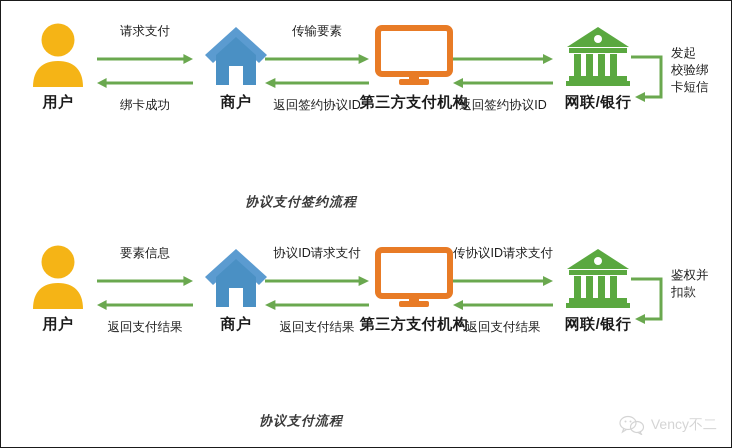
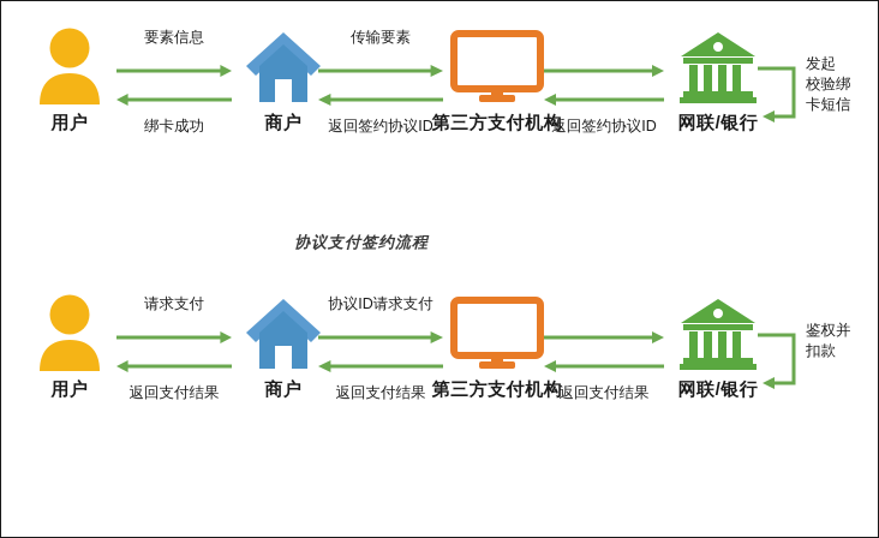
  用户
  商户
  第三方支付机构
  网联/银行
- 请求支付
+ 要素信息
  绑卡成功
  传输要素
  返回签约协议ID
  返回签约协议ID
  发起
  校验绑
  卡短信
  协议支付签约流程
  用户
  商户
  第三方支付机构
  网联/银行
- 要素信息
+ 请求支付
  返回支付结果
  协议ID请求支付
  返回支付结果
- 传协议ID请求支付
  返回支付结果
  鉴权并
  扣款
- 协议支付流程
- Vency不二
